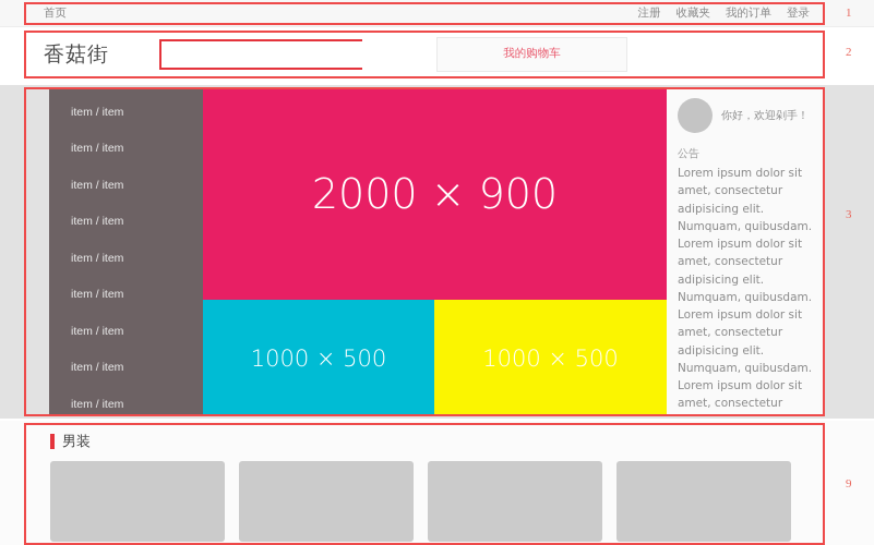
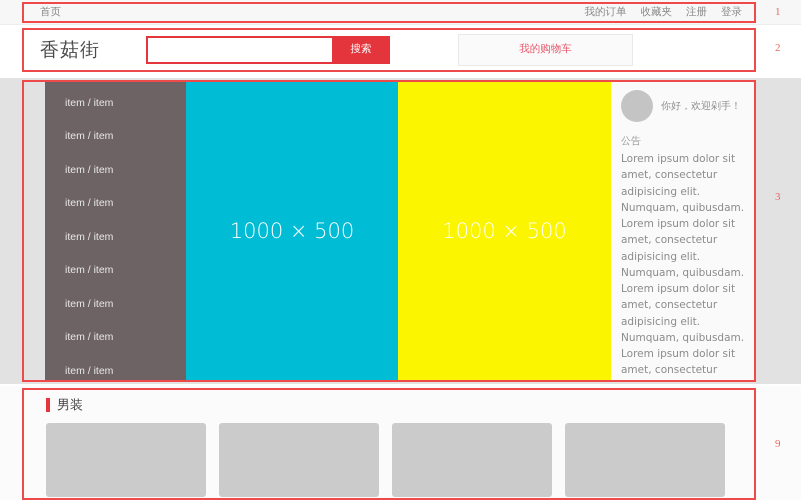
  首页
- 注册
+ 我的订单
  收藏夹
- 我的订单
+ 注册
  登录
  香菇街
+ 搜索
  我的购物车
  item / item
  item / item
  item / item
  item / item
  item / item
  item / item
  item / item
  item / item
  item / item
- 2000 × 900
  1000 × 500
  1000 × 500
  你好，欢迎剁手！
  公告
  Lorem ipsum dolor sit amet, consectetur adipisicing elit. Numquam, quibusdam. Lorem ipsum dolor sit amet, consectetur adipisicing elit. Numquam, quibusdam. Lorem ipsum dolor sit amet, consectetur adipisicing elit. Numquam, quibusdam. Lorem ipsum dolor sit amet, consectetur
  男装
  1
  2
  3
  9
